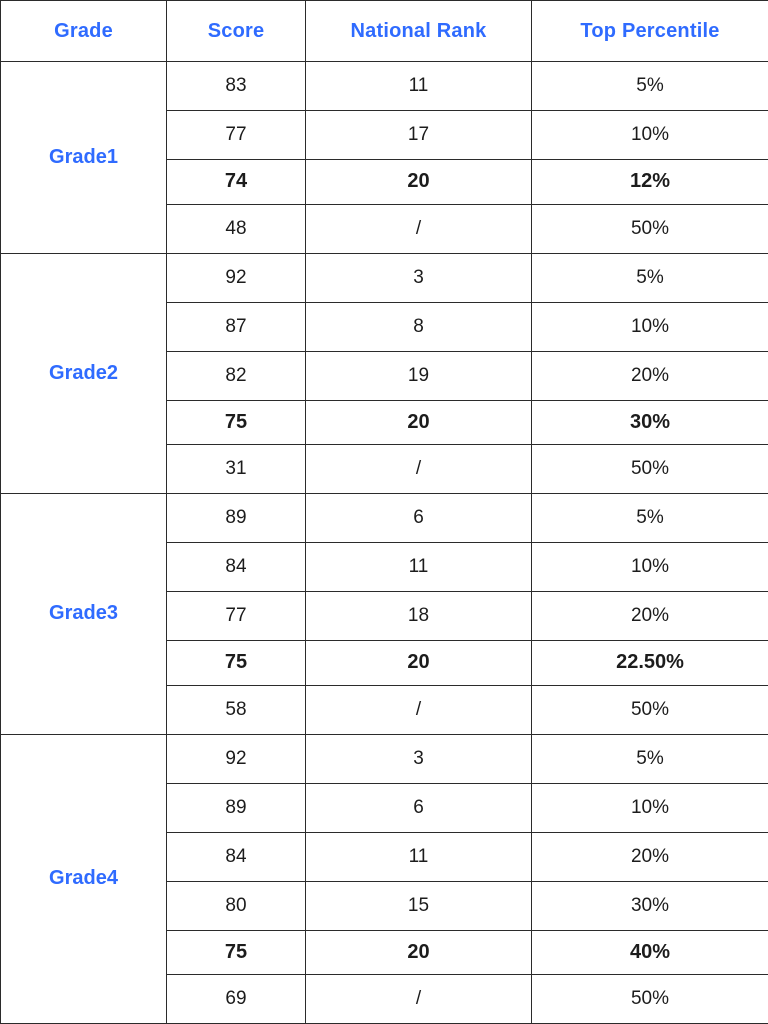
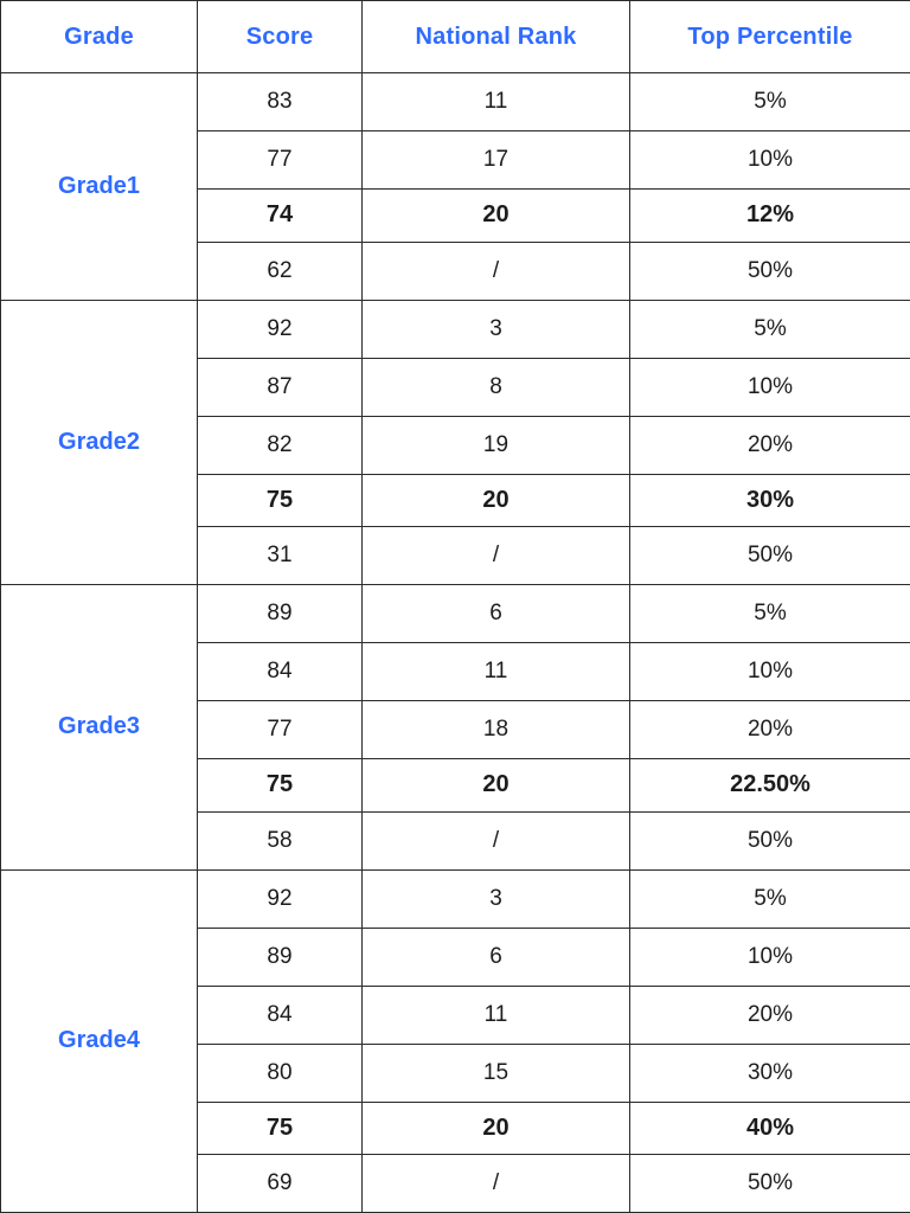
  Grade	Score	National Rank	Top Percentile
  Grade1	83	11	5%
  77	17	10%
  74	20	12%
- 48	/	50%
+ 62	/	50%
  Grade2	92	3	5%
  87	8	10%
  82	19	20%
  75	20	30%
  31	/	50%
  Grade3	89	6	5%
  84	11	10%
  77	18	20%
  75	20	22.50%
  58	/	50%
  Grade4	92	3	5%
  89	6	10%
  84	11	20%
  80	15	30%
  75	20	40%
  69	/	50%
